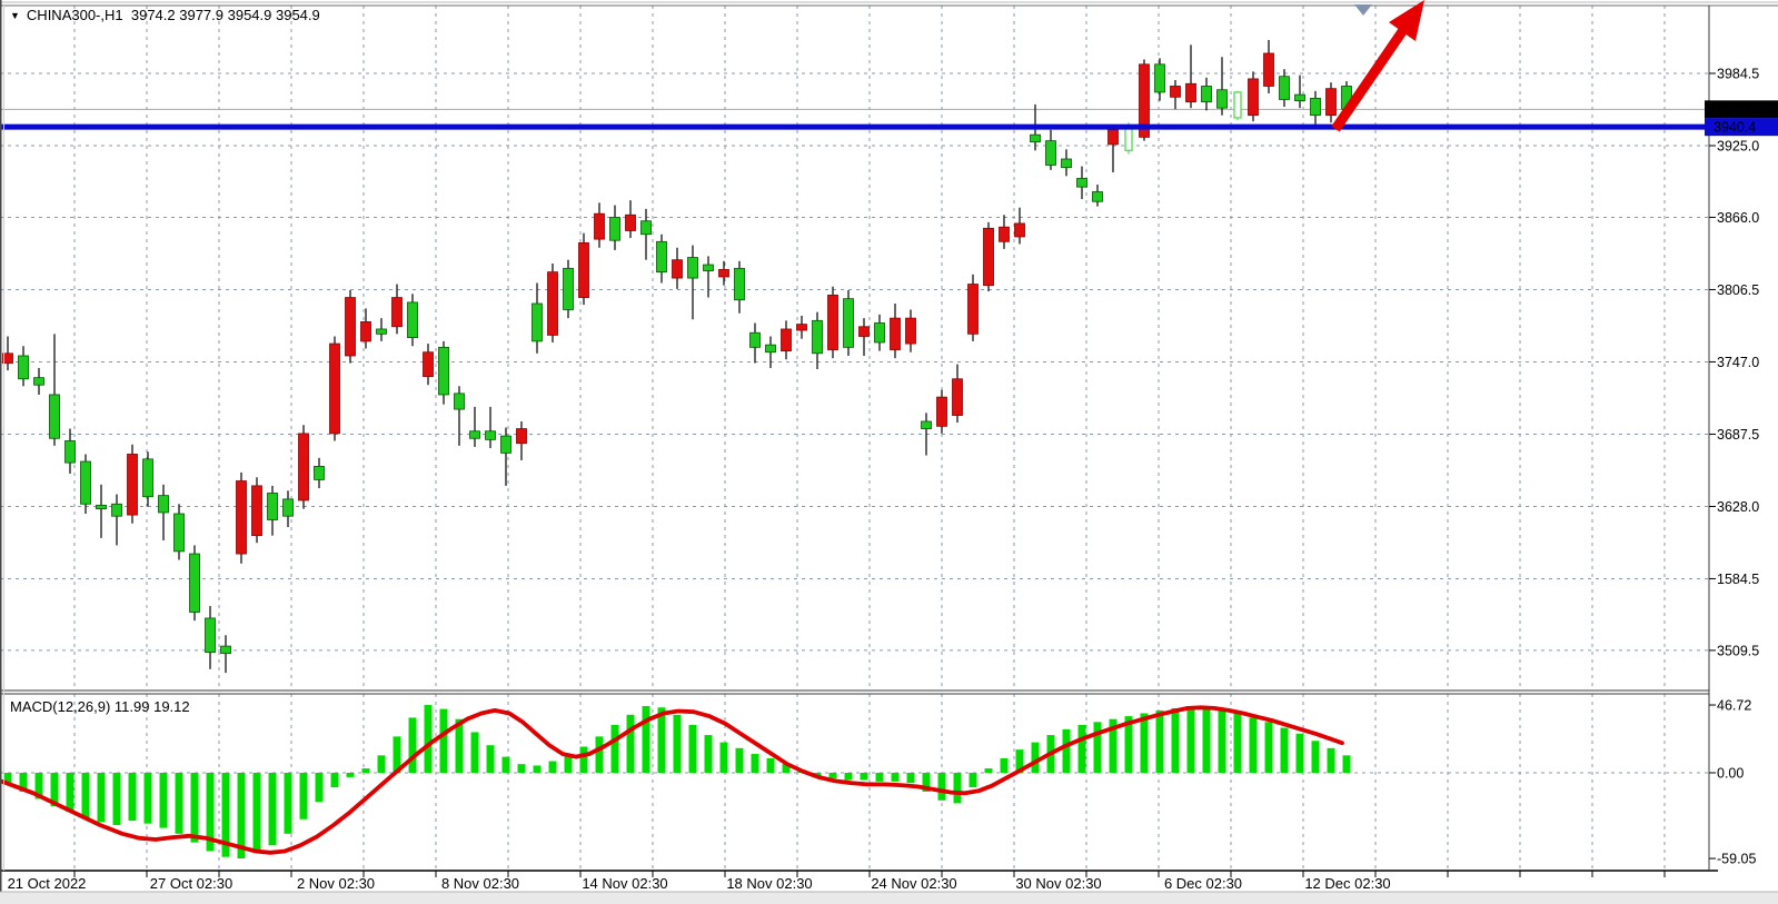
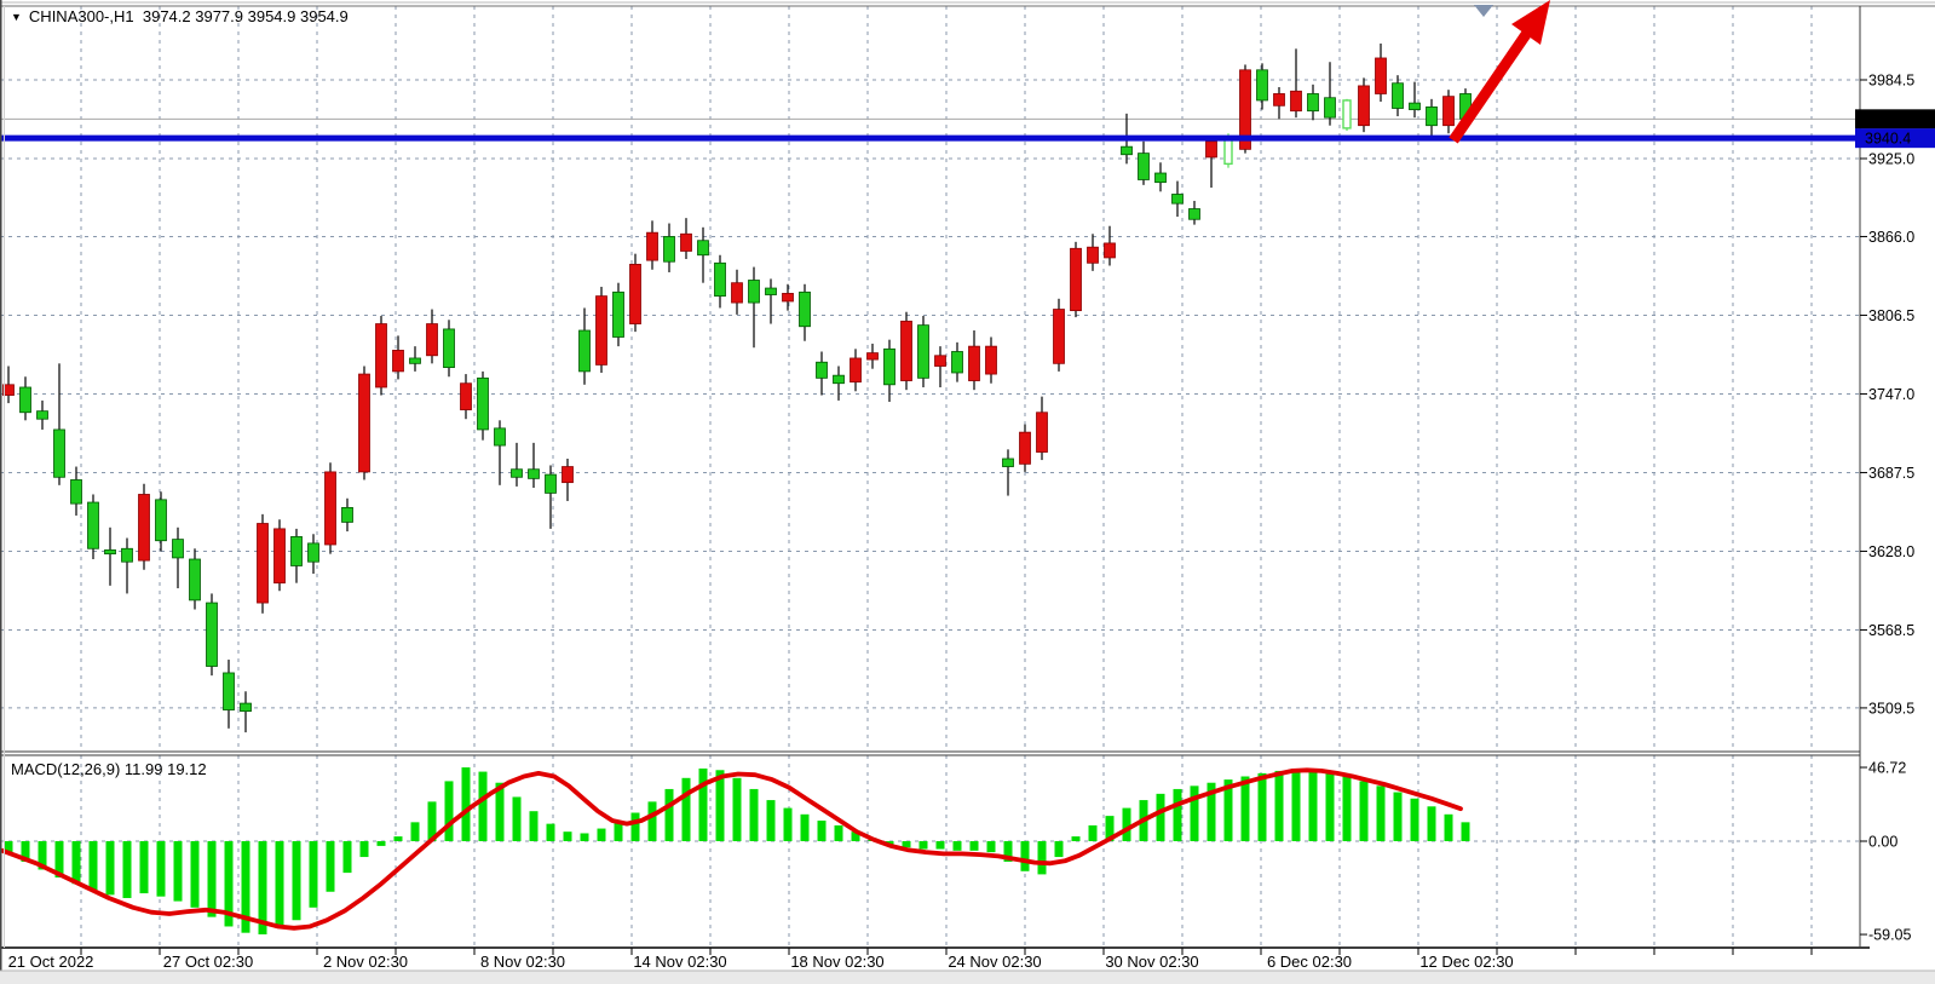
  3984.5
  3925.0
  3866.0
  3806.5
  3747.0
  3687.5
  3628.0
- 1584.5
+ 3568.5
  3509.5
  46.72
  0.00
  -59.05
  3940.4
  21 Oct 2022
  27 Oct 02:30
  2 Nov 02:30
  8 Nov 02:30
  14 Nov 02:30
  18 Nov 02:30
  24 Nov 02:30
  30 Nov 02:30
  6 Dec 02:30
  12 Dec 02:30
  ▼ CHINA300-,H1 3974.2 3977.9 3954.9 3954.9
  MACD(12,26,9) 11.99 19.12
